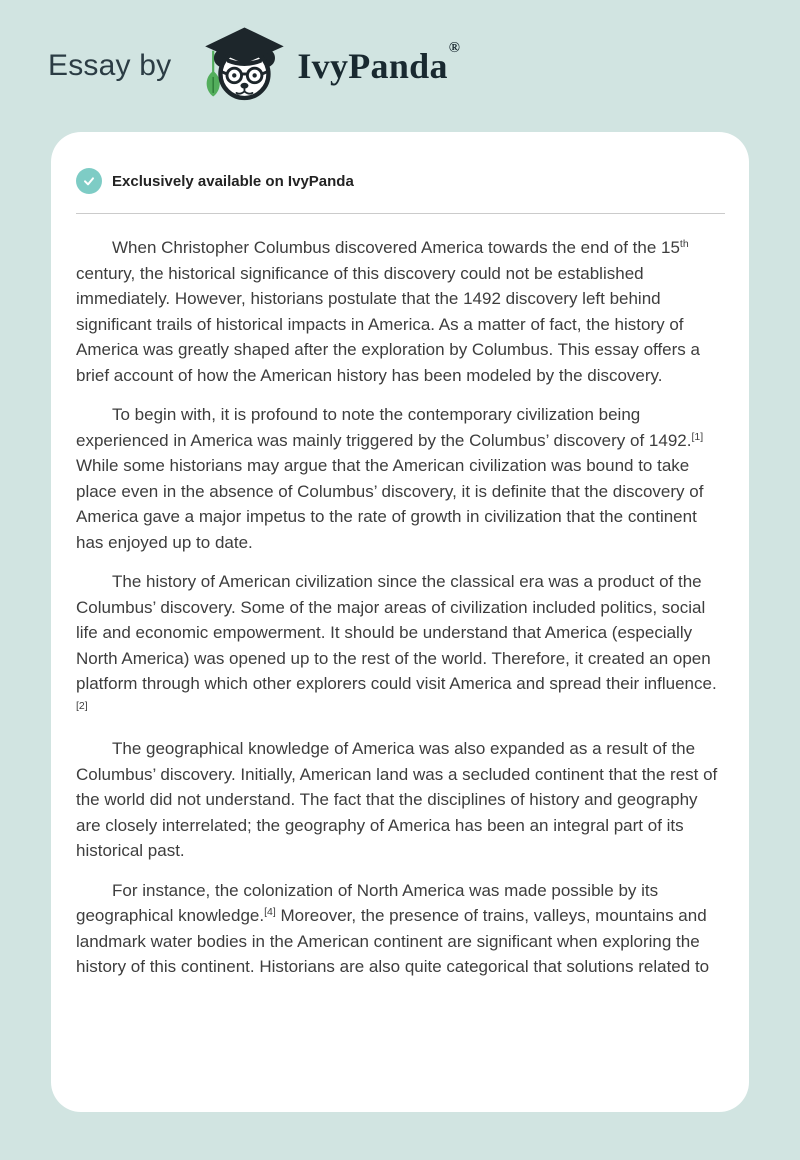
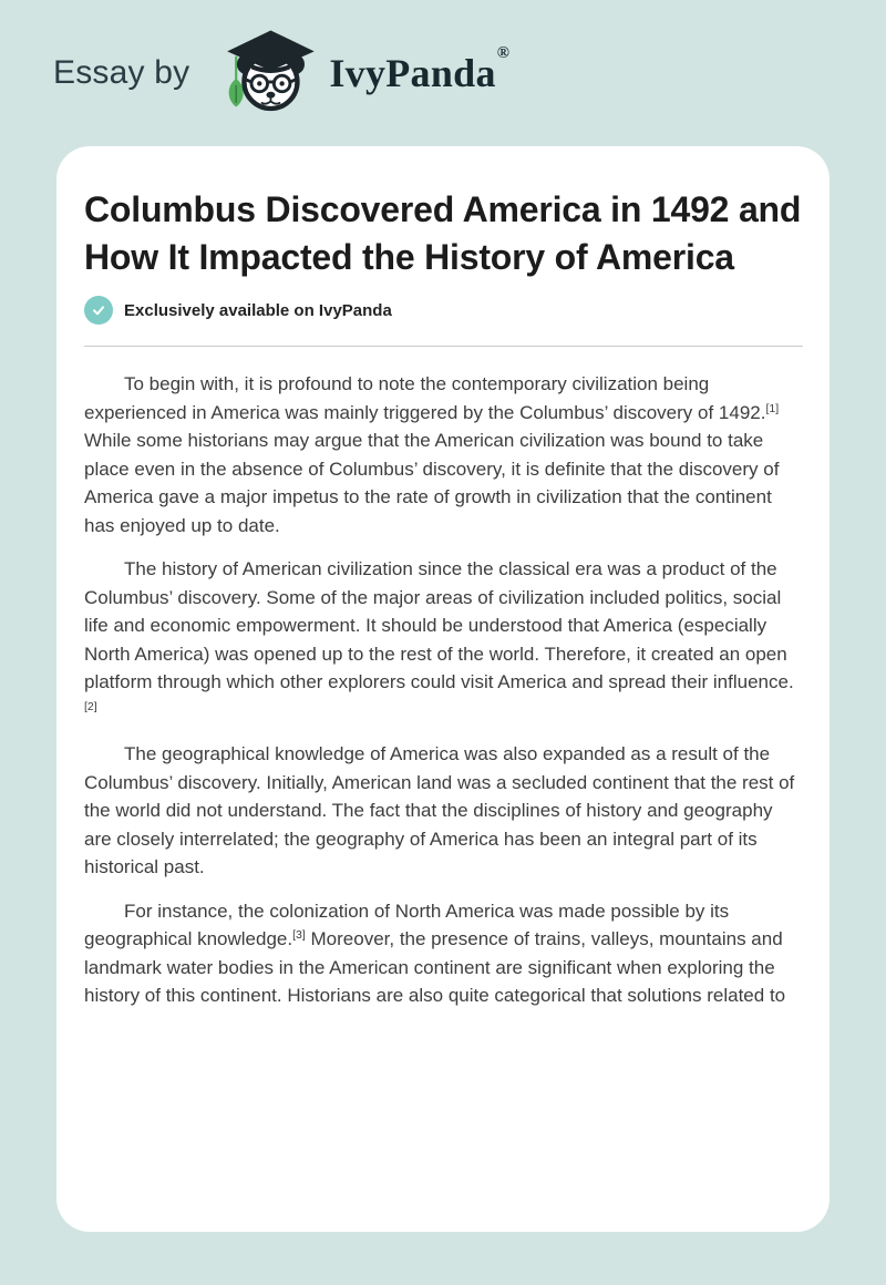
  Essay by
  IvyPanda®
+ Columbus Discovered America in 1492 and How It Impacted the History of America
  Exclusively available on IvyPanda
- When Christopher Columbus discovered America towards the end of the 15th century, the historical significance of this discovery could not be established immediately. However, historians postulate that the 1492 discovery left behind significant trails of historical impacts in America. As a matter of fact, the history of America was greatly shaped after the exploration by Columbus. This essay offers a brief account of how the American history has been modeled by the discovery.
  To begin with, it is profound to note the contemporary civilization being experienced in America was mainly triggered by the Columbus’ discovery of 1492.[1] While some historians may argue that the American civilization was bound to take place even in the absence of Columbus’ discovery, it is definite that the discovery of America gave a major impetus to the rate of growth in civilization that the continent has enjoyed up to date.
- The history of American civilization since the classical era was a product of the Columbus’ discovery. Some of the major areas of civilization included politics, social life and economic empowerment. It should be understand that America (especially North America) was opened up to the rest of the world. Therefore, it created an open platform through which other explorers could visit America and spread their influence.[2]
+ The history of American civilization since the classical era was a product of the Columbus’ discovery. Some of the major areas of civilization included politics, social life and economic empowerment. It should be understood that America (especially North America) was opened up to the rest of the world. Therefore, it created an open platform through which other explorers could visit America and spread their influence.[2]
  The geographical knowledge of America was also expanded as a result of the Columbus’ discovery. Initially, American land was a secluded continent that the rest of the world did not understand. The fact that the disciplines of history and geography are closely interrelated; the geography of America has been an integral part of its historical past.
- For instance, the colonization of North America was made possible by its geographical knowledge.[4] Moreover, the presence of trains, valleys, mountains and landmark water bodies in the American continent are significant when exploring the history of this continent. Historians are also quite categorical that solutions related to
+ For instance, the colonization of North America was made possible by its geographical knowledge.[3] Moreover, the presence of trains, valleys, mountains and landmark water bodies in the American continent are significant when exploring the history of this continent. Historians are also quite categorical that solutions related to
